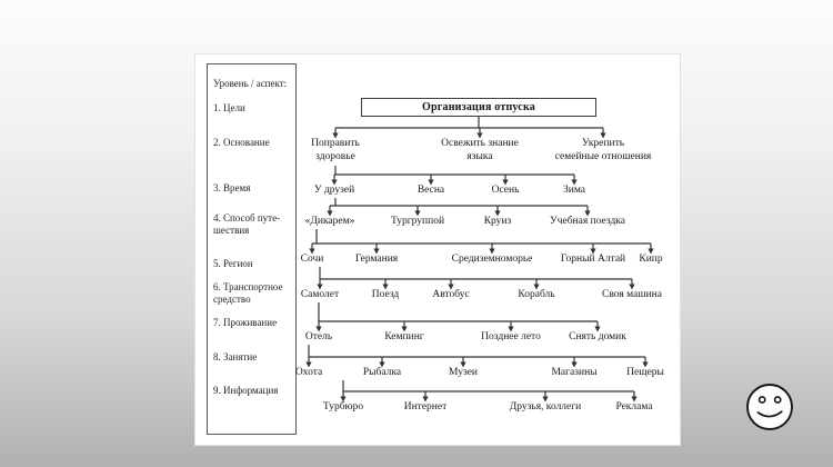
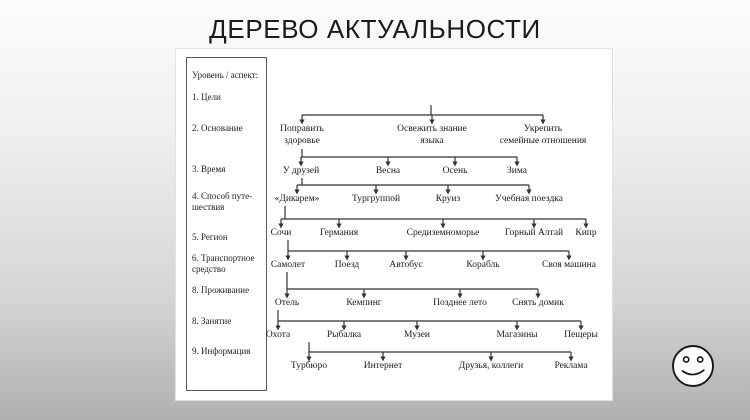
+ ДЕРЕВО АКТУАЛЬНОСТИ
  Уровень / аспект:
  1. Цели
  2. Основание
  3. Время
  4. Способ путе-
  шествия
  5. Регион
  6. Транспортное
  средство
- 7. Проживание
+ 8. Проживание
  8. Занятие
  9. Информация
- Организация отпуска
  Поправить
  здоровье
  Освежить знание
  языка
  Укрепить
  семейные отношения
  У друзей
  Весна
  Осень
  Зима
  «Дикарем»
  Тургруппой
  Круиз
  Учебная поездка
  Сочи
  Германия
  Средиземноморье
  Горный Алтай
  Кипр
  Самолет
  Поезд
  Автобус
  Корабль
  Своя машина
  Отель
  Кемпинг
  Позднее лето
  Снять домик
  Охота
  Рыбалка
  Музеи
  Магазины
  Пещеры
  Турбюро
  Интернет
  Друзья, коллеги
  Реклама
